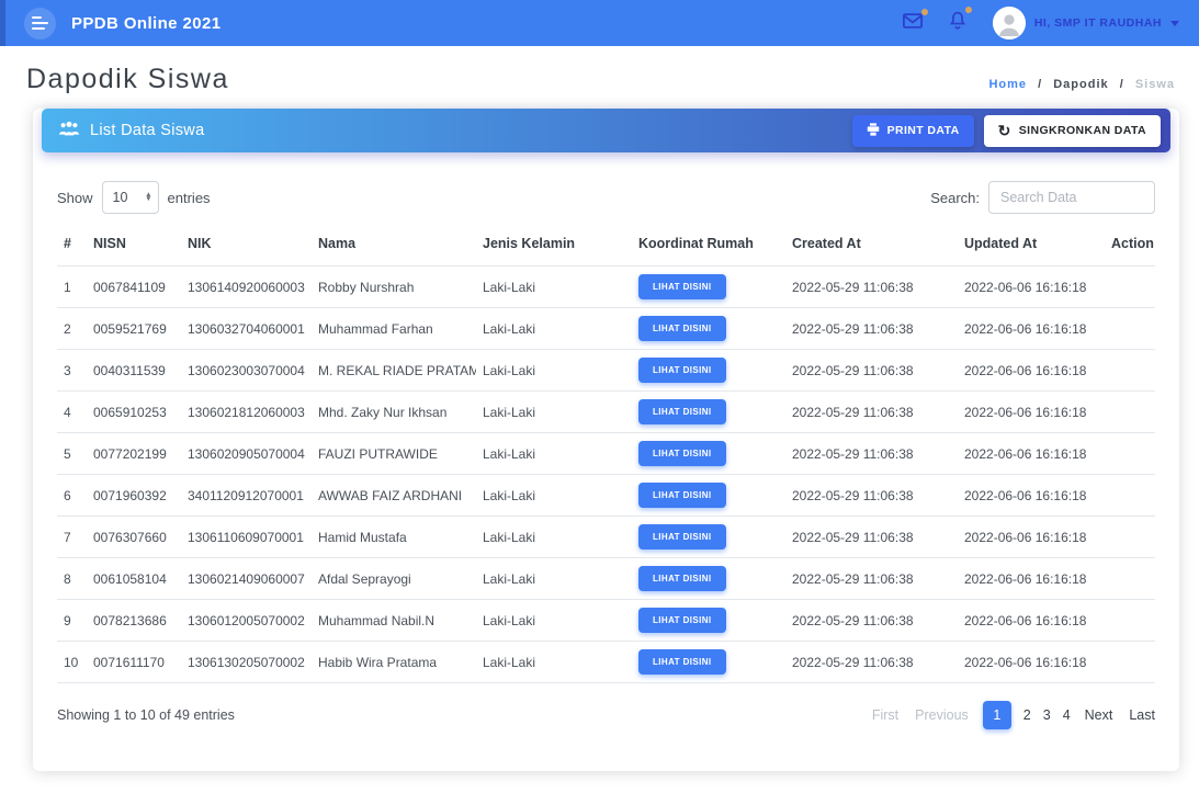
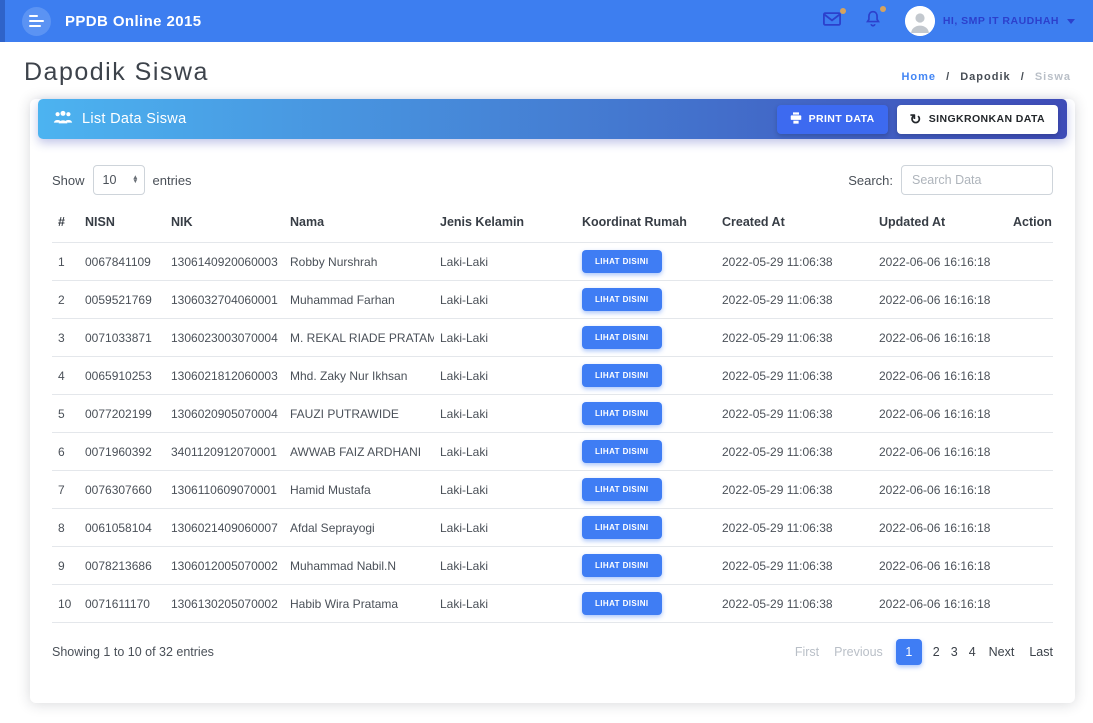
- PPDB Online 2021
+ PPDB Online 2015
  HI, SMP IT RAUDHAH
  Dapodik Siswa
  Home / Dapodik / Siswa
  List Data Siswa
  PRINT DATA
  ↻
  SINGKRONKAN DATA
  Show
  10
  entries
  Search:
  Search Data
  #	NISN	NIK	Nama	Jenis Kelamin	Koordinat Rumah	Created At	Updated At	Action
  1	0067841109	1306140920060003	Robby Nurshrah	Laki-Laki	LIHAT DISINI	2022-05-29 11:06:38	2022-06-06 16:16:18
  2	0059521769	1306032704060001	Muhammad Farhan	Laki-Laki	LIHAT DISINI	2022-05-29 11:06:38	2022-06-06 16:16:18
- 3	0040311539	1306023003070004	M. REKAL RIADE PRATAM	Laki-Laki	LIHAT DISINI	2022-05-29 11:06:38	2022-06-06 16:16:18
+ 3	0071033871	1306023003070004	M. REKAL RIADE PRATAM	Laki-Laki	LIHAT DISINI	2022-05-29 11:06:38	2022-06-06 16:16:18
  4	0065910253	1306021812060003	Mhd. Zaky Nur Ikhsan	Laki-Laki	LIHAT DISINI	2022-05-29 11:06:38	2022-06-06 16:16:18
  5	0077202199	1306020905070004	FAUZI PUTRAWIDE	Laki-Laki	LIHAT DISINI	2022-05-29 11:06:38	2022-06-06 16:16:18
  6	0071960392	3401120912070001	AWWAB FAIZ ARDHANI	Laki-Laki	LIHAT DISINI	2022-05-29 11:06:38	2022-06-06 16:16:18
  7	0076307660	1306110609070001	Hamid Mustafa	Laki-Laki	LIHAT DISINI	2022-05-29 11:06:38	2022-06-06 16:16:18
  8	0061058104	1306021409060007	Afdal Seprayogi	Laki-Laki	LIHAT DISINI	2022-05-29 11:06:38	2022-06-06 16:16:18
  9	0078213686	1306012005070002	Muhammad Nabil.N	Laki-Laki	LIHAT DISINI	2022-05-29 11:06:38	2022-06-06 16:16:18
  10	0071611170	1306130205070002	Habib Wira Pratama	Laki-Laki	LIHAT DISINI	2022-05-29 11:06:38	2022-06-06 16:16:18
- Showing 1 to 10 of 49 entries
+ Showing 1 to 10 of 32 entries
  First
  Previous
  1
  2
  3
  4
  Next
  Last
